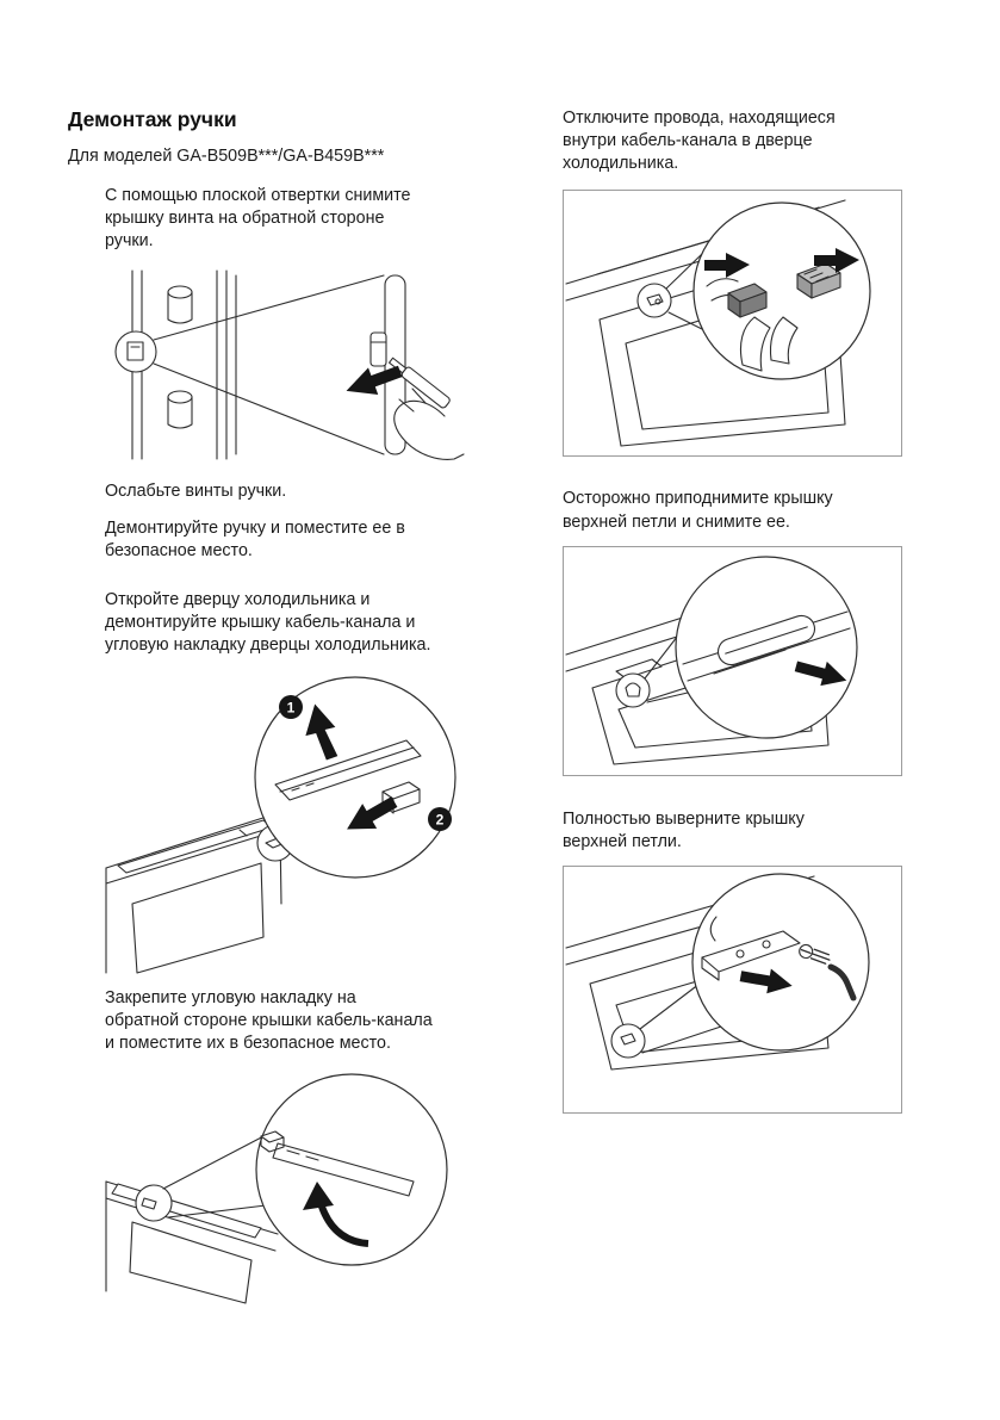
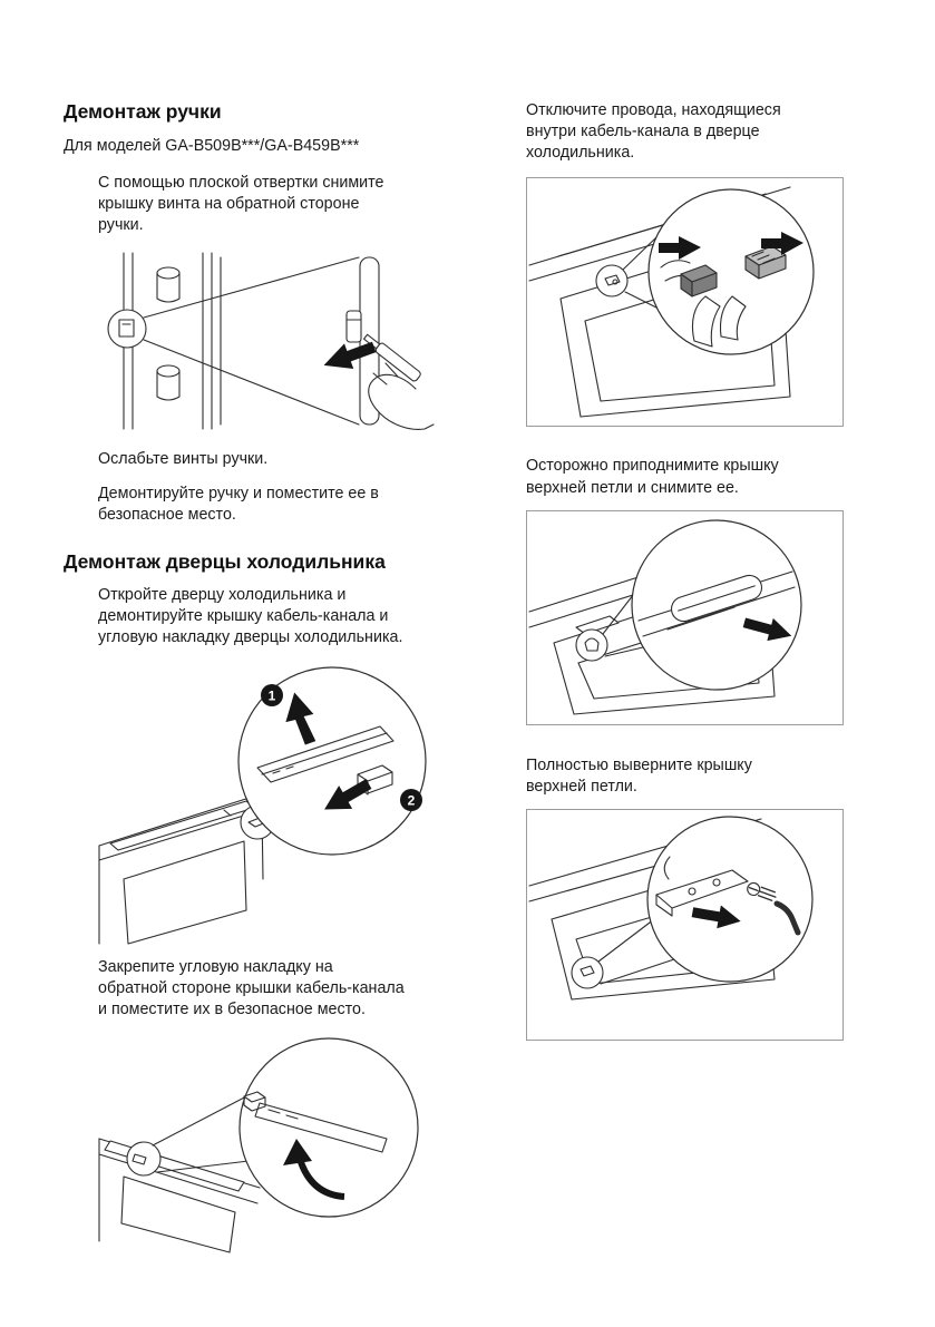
  Демонтаж ручки
  Для моделей GA-B509B***/GA-B459B***
  С помощью плоской отвертки снимите крышку винта на обратной стороне ручки.
  Ослабьте винты ручки.
  Демонтируйте ручку и поместите ее в безопасное место.
+ Демонтаж дверцы холодильника
  Откройте дверцу холодильника и демонтируйте крышку кабель-канала и угловую накладку дверцы холодильника.
  1
  2
  Закрепите угловую накладку на обратной стороне крышки кабель-канала и поместите их в безопасное место.
  Отключите провода, находящиеся внутри кабель-канала в дверце холодильника.
  Осторожно приподнимите крышку верхней петли и снимите ее.
  Полностью выверните крышку верхней петли.
